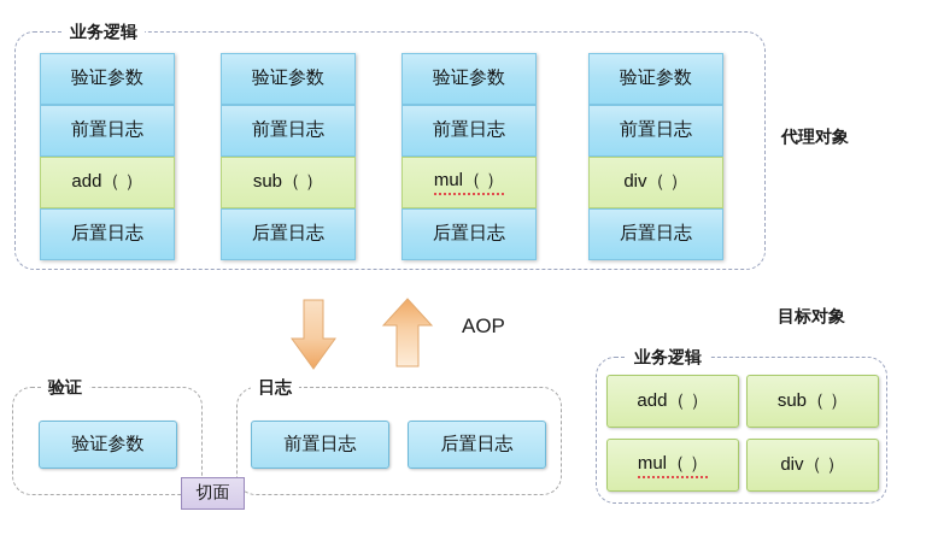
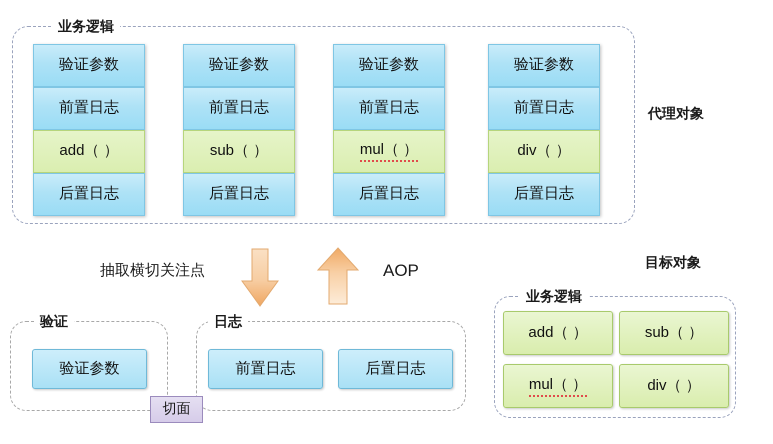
  业务逻辑
  代理对象
  验证参数
  前置日志
  add（ ）
  后置日志
  验证参数
  前置日志
  sub（ ）
  后置日志
  验证参数
  前置日志
  mul（ ）
  后置日志
  验证参数
  前置日志
  div（ ）
  后置日志
+ 抽取横切关注点
  AOP
  验证
  验证参数
  日志
  前置日志
  后置日志
  切面
  目标对象
  业务逻辑
  add（ ）
  sub（ ）
  mul（ ）
  div（ ）
